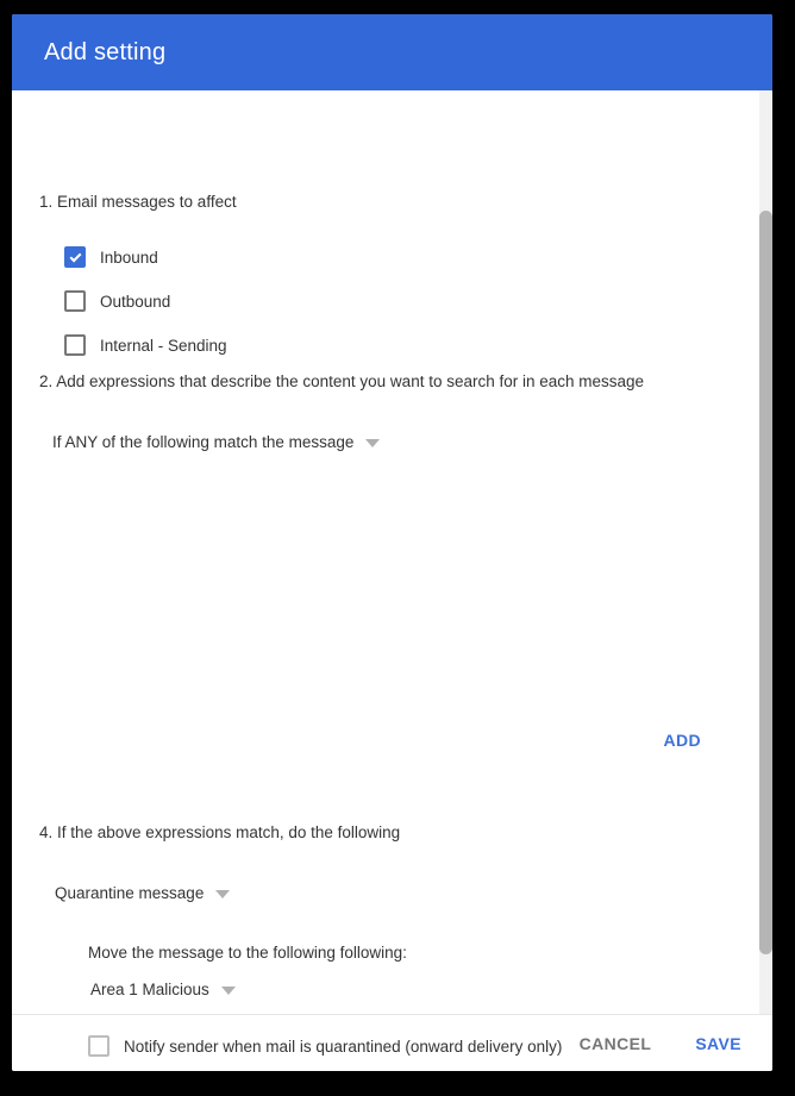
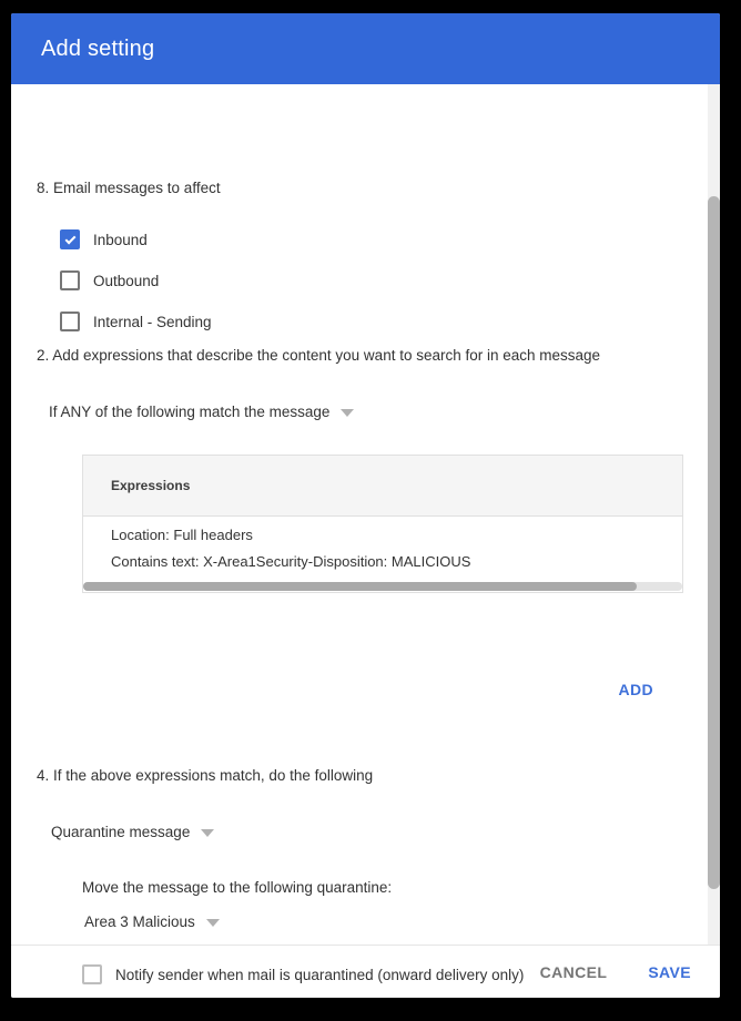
  Add setting
- 1. Email messages to affect
+ 8. Email messages to affect
  Inbound
  Outbound
  Internal - Sending
  2. Add expressions that describe the content you want to search for in each message
  If ANY of the following match the message
+ Expressions
+ Location: Full headers
+ Contains text: X-Area1Security-Disposition: MALICIOUS
  ADD
  4. If the above expressions match, do the following
  Quarantine message
- Move the message to the following following:
+ Move the message to the following quarantine:
- Area 1 Malicious
+ Area 3 Malicious
  Notify sender when mail is quarantined (onward delivery only)
  CANCEL
  SAVE
